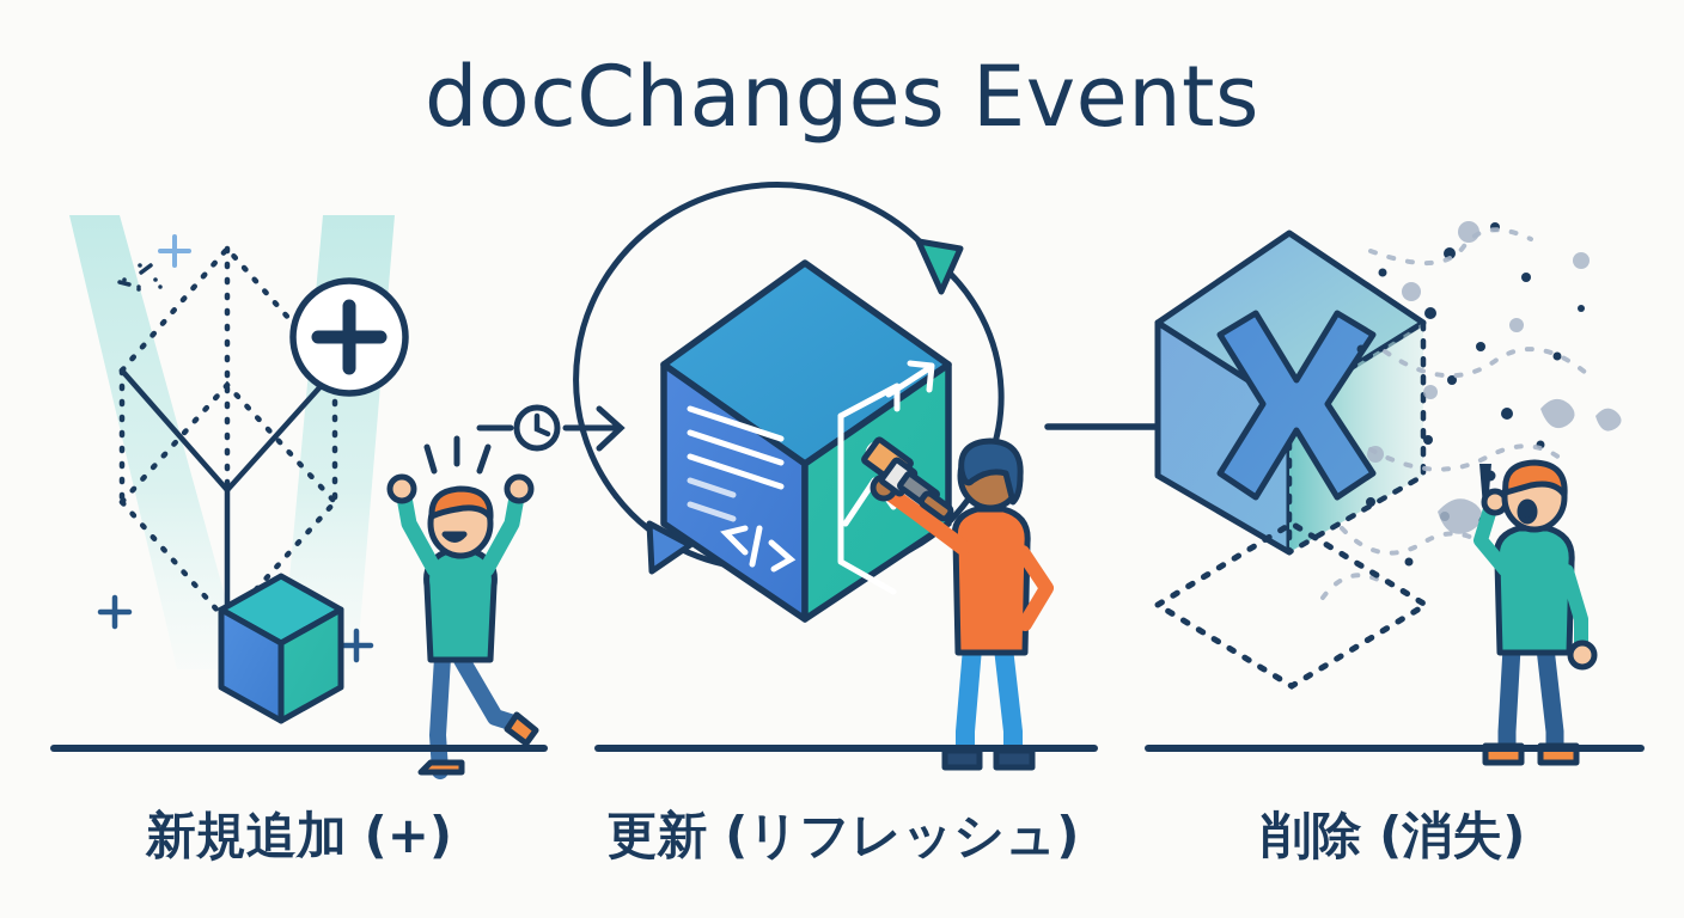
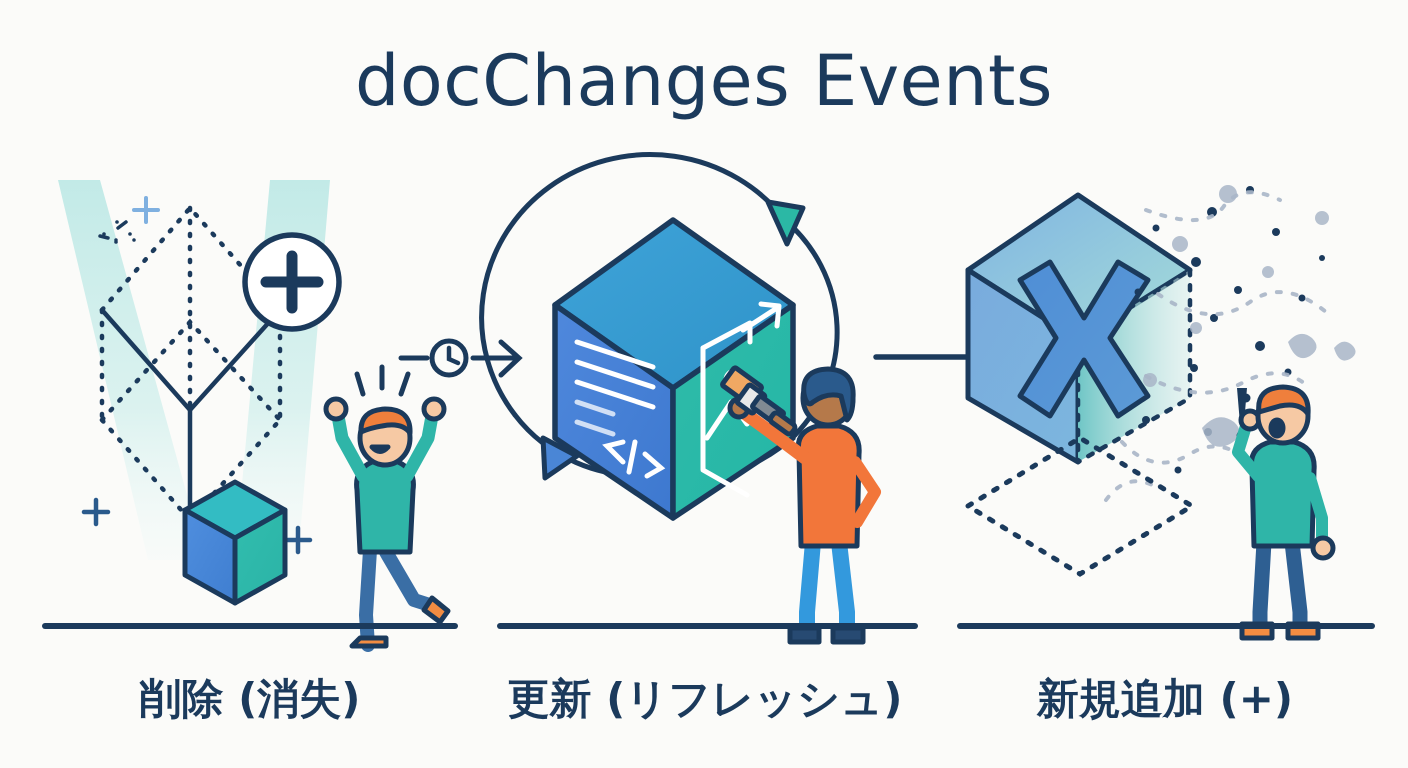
  docChanges Events
- 新規追加 (+)
+ 削除 (消失)
  更新 (リフレッシュ)
- 削除 (消失)
+ 新規追加 (+)
